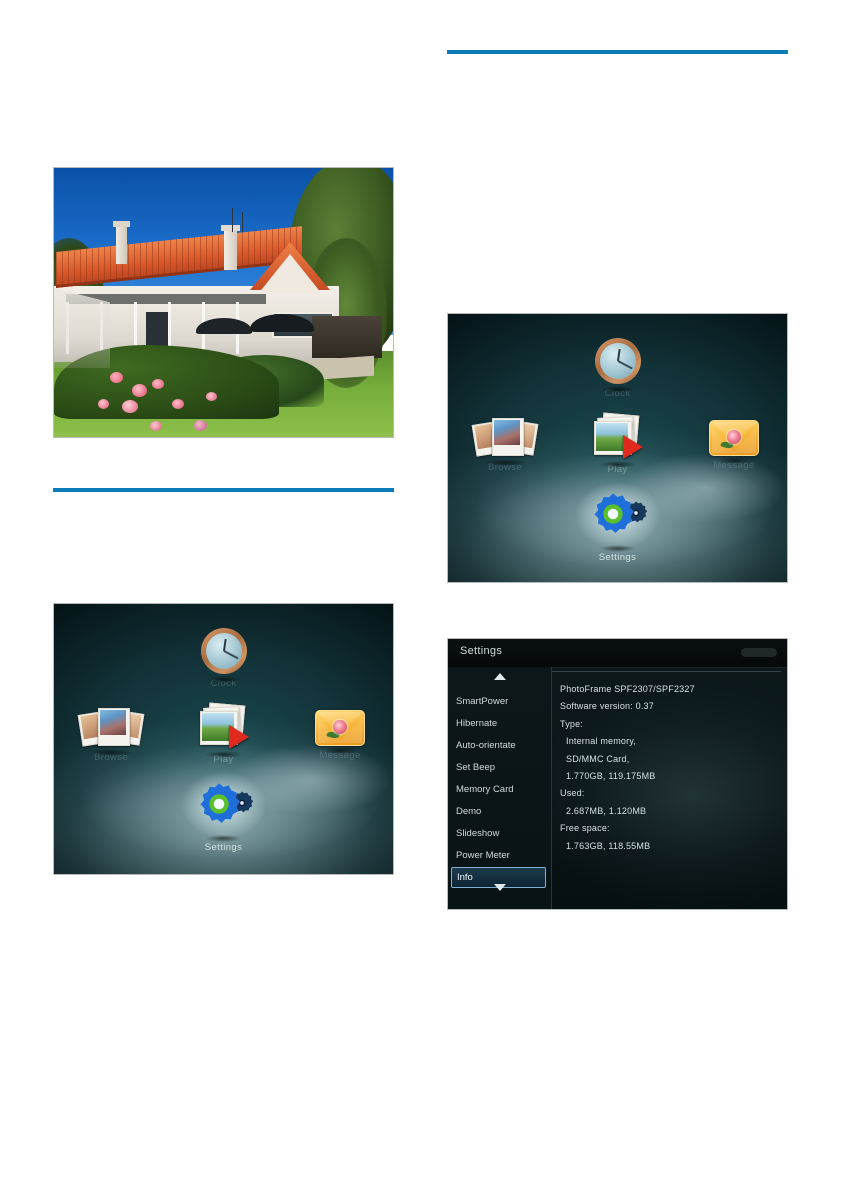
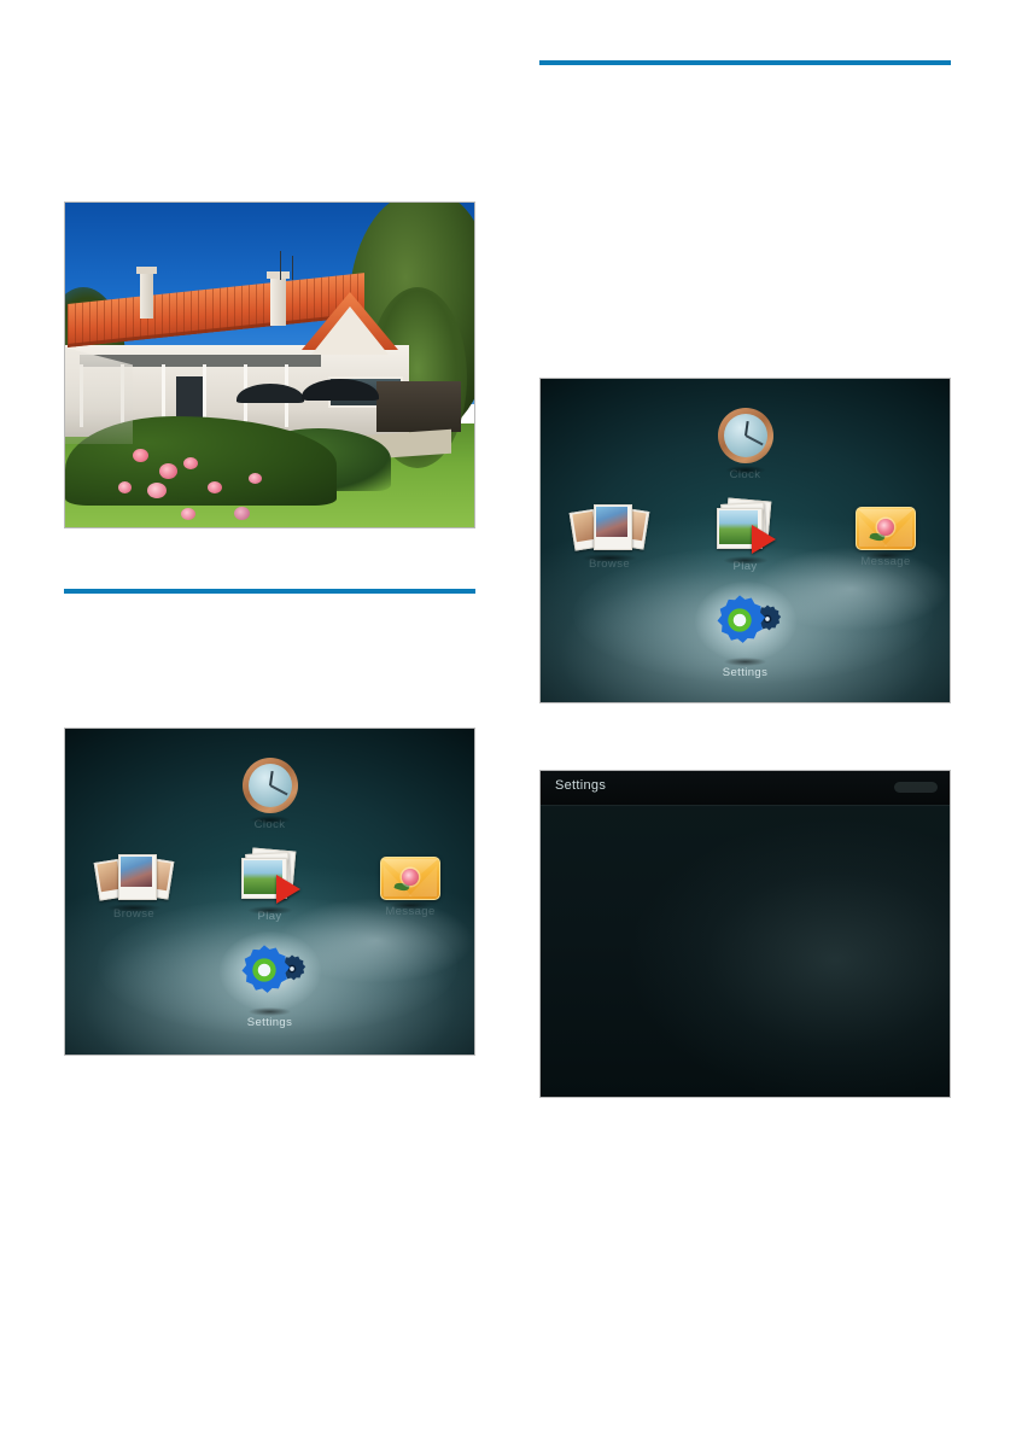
  Clock
  Browse
  Play
  Message
  Settings
  Clock
  Browse
  Play
  Message
  Settings
  Settings
- SmartPower
- Hibernate
- Auto-orientate
- Set Beep
- Memory Card
- Demo
- Slideshow
- Power Meter
- Info
- PhotoFrame SPF2307/SPF2327
- Software version: 0.37
- Type:
- Internal memory,
- SD/MMC Card,
- 1.770GB, 119.175MB
- Used:
- 2.687MB, 1.120MB
- Free space:
- 1.763GB, 118.55MB
